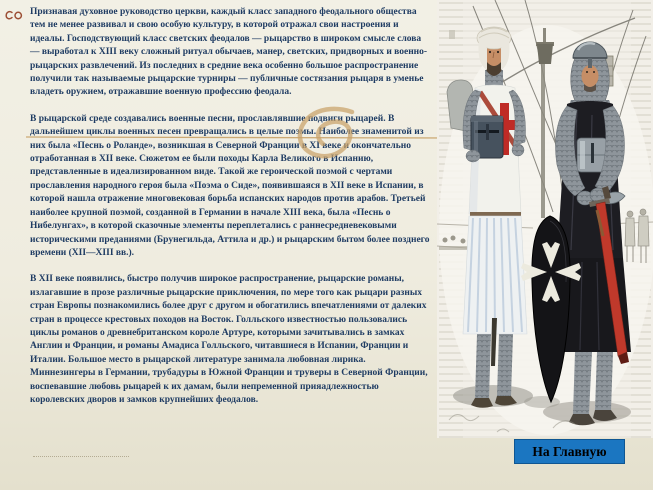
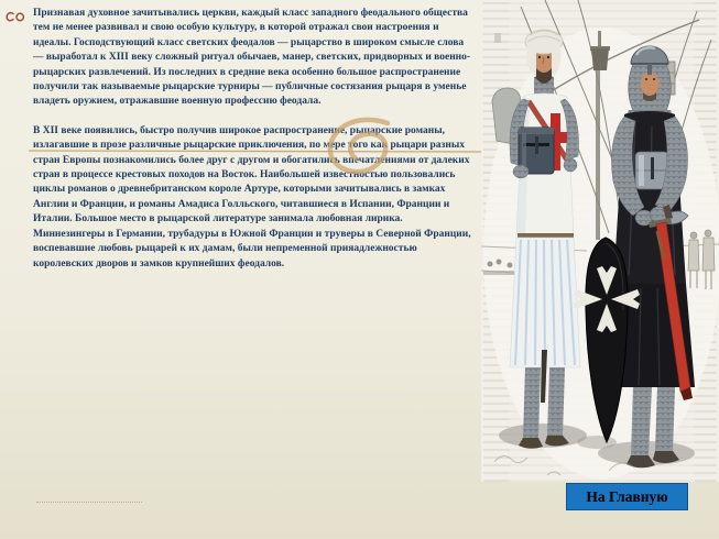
- Признавая духовное руководство церкви, каждый класс западного феодального общества тем не менее развивал и свою особую культуру, в которой отражал свои настроения и идеалы. Господствующий класс светских феодалов — рыцарство в широком смысле слова — выработал к XIII веку сложный ритуал обычаев, манер, светских, придворных и военно-рыцарских развлечений. Из последних в средние века особенно большое распространение получили так называемые рыцарские турниры — публичные состязания рыцаря в уменье владеть оружием, отражавшие военную профессию феодала.
+ Признавая духовное зачитывались церкви, каждый класс западного феодального общества тем не менее развивал и свою особую культуру, в которой отражал свои настроения и идеалы. Господствующий класс светских феодалов — рыцарство в широком смысле слова — выработал к XIII веку сложный ритуал обычаев, манер, светских, придворных и военно-рыцарских развлечений. Из последних в средние века особенно большое распространение получили так называемые рыцарские турниры — публичные состязания рыцаря в уменье владеть оружием, отражавшие военную профессию феодала.
- В рыцарской среде создавались военные песни, прославлявшие подвиги рыцарей. В дальнейшем циклы военных песен превращались в целые поэмы. Наиболее знаменитой из них была «Песнь о Роланде», возникшая в Северной Франции в XI веке и окончательно отработанная в XII веке. Сюжетом ее были походы Карла Великого в Испанию, представленные в идеализированном виде. Такой же героической поэмой с чертами прославления народного героя была «Поэма о Сиде», появившаяся в XII веке в Испании, в которой нашла отражение многовековая борьба испанских народов против арабов. Третьей наиболее крупной поэмой, созданной в Германии в начале XIII века, была «Песнь о Нибелунгах», в которой сказочные элементы переплетались с раннесредневековыми историческими преданиями (Брунегильда, Аттила и др.) и рыцарским бытом более позднего времени (XII—XIII вв.).
- В XII веке появились, быстро получив широкое распространение, рыцарские романы, излагавшие в прозе различные рыцарские приключения, по мере того как рыцари разных стран Европы познакомились более друг с другом и обогатились впечатлениями от далеких стран в процессе крестовых походов на Восток. Голльского известностью пользовались циклы романов о древнебританском короле Артуре, которыми зачитывались в замках Англии и Франции, и романы Амадиса Голльского, читавшиеся в Испании, Франции и Италии. Большое место в рыцарской литературе занимала любовная лирика. Миннезингеры в Германии, трубадуры в Южной Франции и труверы в Северной Франции, воспевавшие любовь рыцарей к их дамам, были непременной прияадлежностью королевских дворов и замков крупнейших феодалов.
+ В XII веке появились, быстро получив широкое распространение, рыцарские романы, излагавшие в прозе различные рыцарские приключения, по мере того как рыцари разных стран Европы познакомились более друг с другом и обогатились впечатлениями от далеких стран в процессе крестовых походов на Восток. Наибольшей известностью пользовались циклы романов о древнебританском короле Артуре, которыми зачитывались в замках Англии и Франции, и романы Амадиса Голльского, читавшиеся в Испании, Франции и Италии. Большое место в рыцарской литературе занимала любовная лирика. Миннезингеры в Германии, трубадуры в Южной Франции и труверы в Северной Франции, воспевавшие любовь рыцарей к их дамам, были непременной прияадлежностью королевских дворов и замков крупнейших феодалов.
  На Главную
